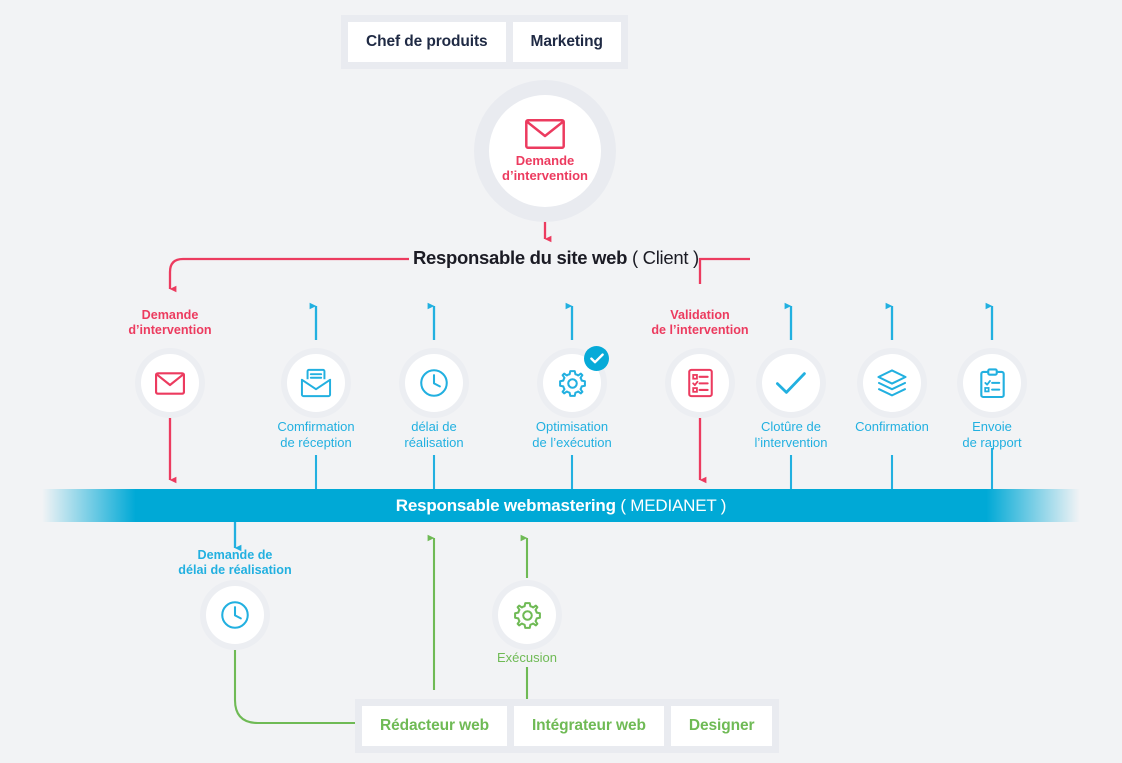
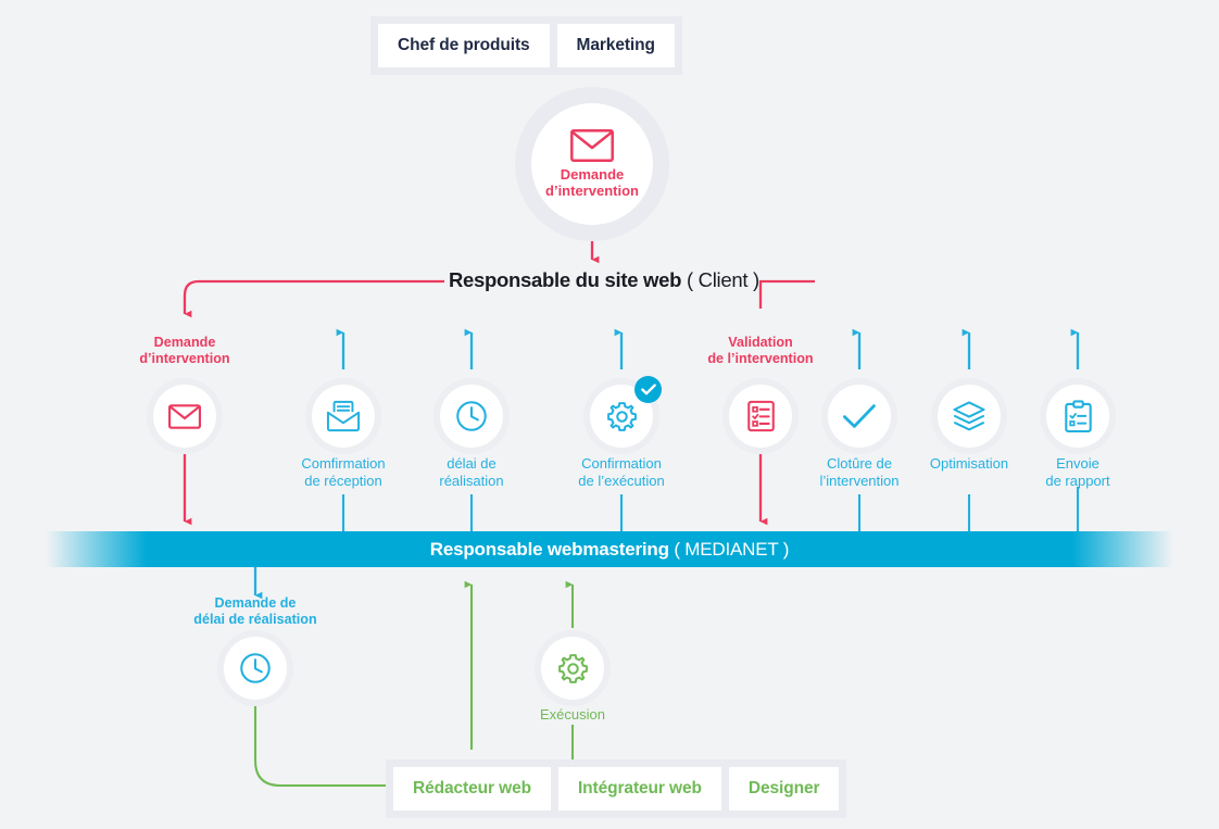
  Chef de produits
  Marketing
  Demande
  d’intervention
  Responsable du site web ( Client )
  Demande
  d’intervention
  Validation
  de l’intervention
  Comfirmation
  de réception
  délai de
  réalisation
- Optimisation
+ Confirmation
  de l’exécution
  Clotûre de
  l’intervention
- Confirmation
+ Optimisation
  Envoie
  de rapport
  Responsable webmastering ( MEDIANET )
  Demande de
  délai de réalisation
  Exécusion
  Rédacteur web
  Intégrateur web
  Designer
